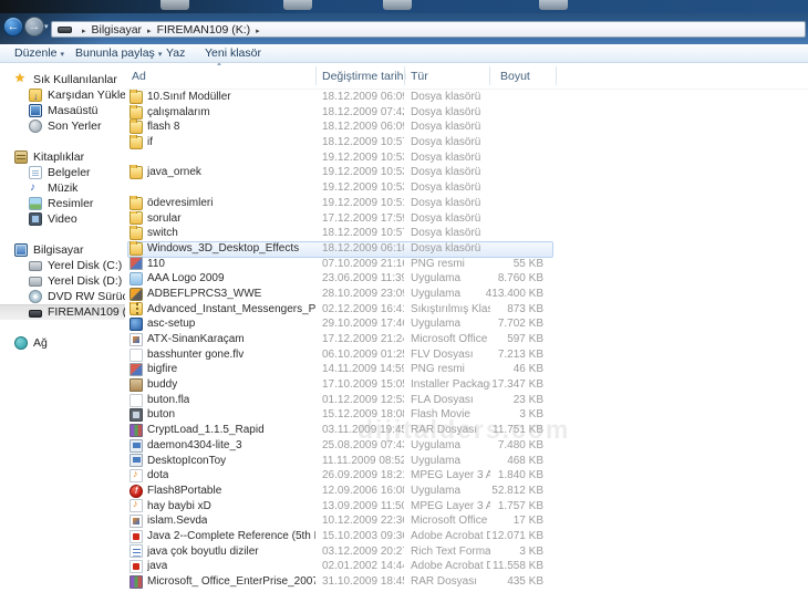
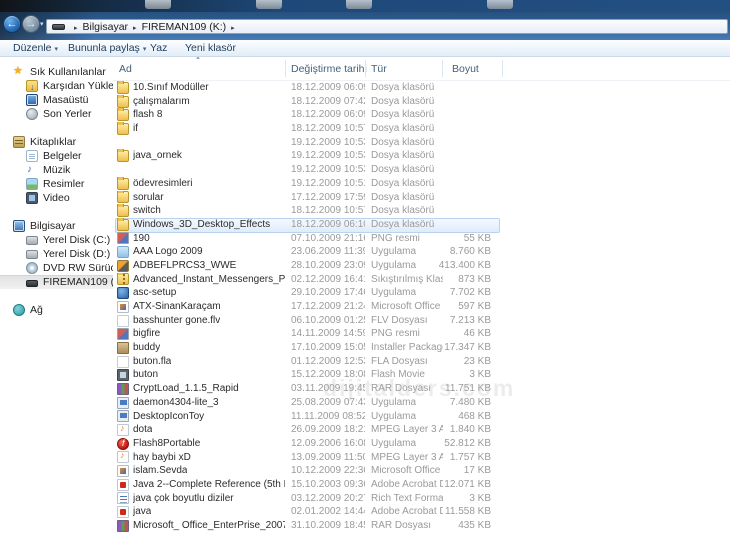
  ←
  →
  Bilgisayar FIREMAN109 (K:)
  Düzenle
  Bununla paylaş
  Yaz
  Yeni klasör
  Sık Kullanılanlar
  Karşıdan Yükle
  Masaüstü
  Son Yerler
  Kitaplıklar
  Belgeler
  Müzik
  Resimler
  Video
  Bilgisayar
  Yerel Disk (C:)
  Yerel Disk (D:)
  FIREMAN109
  Ağ
  Ad
  Değiştirme tarih
  Tür
  Boyut
  dijitalders.com
  10.Sınıf Modüller
  18.12.2009 06:0
  Dosya klasörü
  çalışmalarım
  18.12.2009 07:4
  Dosya klasörü
  flash 8
  18.12.2009 06:0
  Dosya klasörü
  if
  18.12.2009 10:5
  Dosya klasörü
  19.12.2009 10:5
  Dosya klasörü
  java_ornek
  19.12.2009 10:5
  Dosya klasörü
  19.12.2009 10:5
  Dosya klasörü
  ödevresimleri
  19.12.2009 10:5
  Dosya klasörü
  sorular
  17.12.2009 17:5
  Dosya klasörü
  switch
  18.12.2009 10:5
  Dosya klasörü
  Windows_3D_Desktop_Effects
  18.12.2009 06:1
  Dosya klasörü
- 110
+ 190
  07.10.2009 21:1
  PNG resmi
  55 KB
  AAA Logo 2009
  23.06.2009 11:3
  Uygulama
  8.760 KB
  ADBEFLPRCS3_WWE
  28.10.2009 23:0
  Uygulama
  413.400 KB
  Advanced_Instant_Messengers_P
  02.12.2009 16:4
  Sıkıştırılmış Klas
  873 KB
  asc-setup
  29.10.2009 17:4
  Uygulama
  7.702 KB
  ATX-SinanKaraçam
  17.12.2009 21:2
  Microsoft Office
  597 KB
  basshunter gone.flv
  06.10.2009 01:2
  FLV Dosyası
  7.213 KB
  bigfire
  14.11.2009 14:5
  PNG resmi
  46 KB
  buddy
  17.10.2009 15:0
  Installer Packag
  17.347 KB
  buton.fla
  01.12.2009 12:5
  FLA Dosyası
  23 KB
  buton
  15.12.2009 18:0
  Flash Movie
  3 KB
  CryptLoad_1.1.5_Rapid
  03.11.2009 19:4
  RAR Dosyası
  11.751 KB
  daemon4304-lite_3
  25.08.2009 07:4
  Uygulama
  7.480 KB
  DesktopIconToy
  11.11.2009 08:52
  Uygulama
  468 KB
  dota
  26.09.2009 18:2
  1.840 KB
  Flash8Portable
  12.09.2006 16:0
  Uygulama
  52.812 KB
  hay baybi xD
  13.09.2009 11:5
  1.757 KB
  islam.Sevda
  10.12.2009 22:3
  Microsoft Office
  17 KB
  Java 2--Complete Reference (5th
  15.10.2003 09:3
  Adobe Acrobat D
  12.071 KB
  java çok boyutlu diziler
  03.12.2009 20:2
  Rich Text Forma
  3 KB
  java
  02.01.2002 14:4
  Adobe Acrobat D
  11.558 KB
  Microsoft_ Office_EnterPrise_200
  31.10.2009 18:4
  RAR Dosyası
  435 KB
